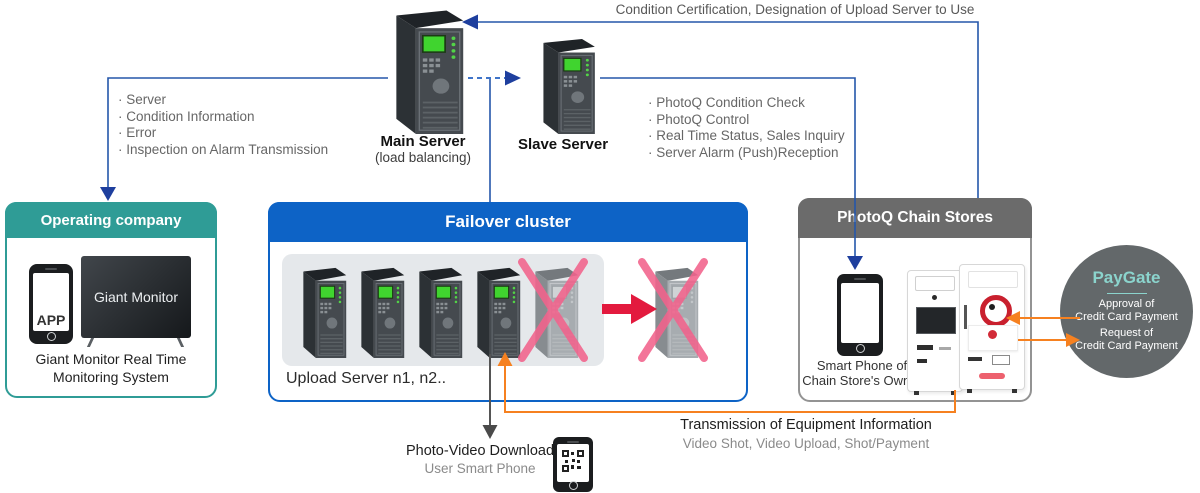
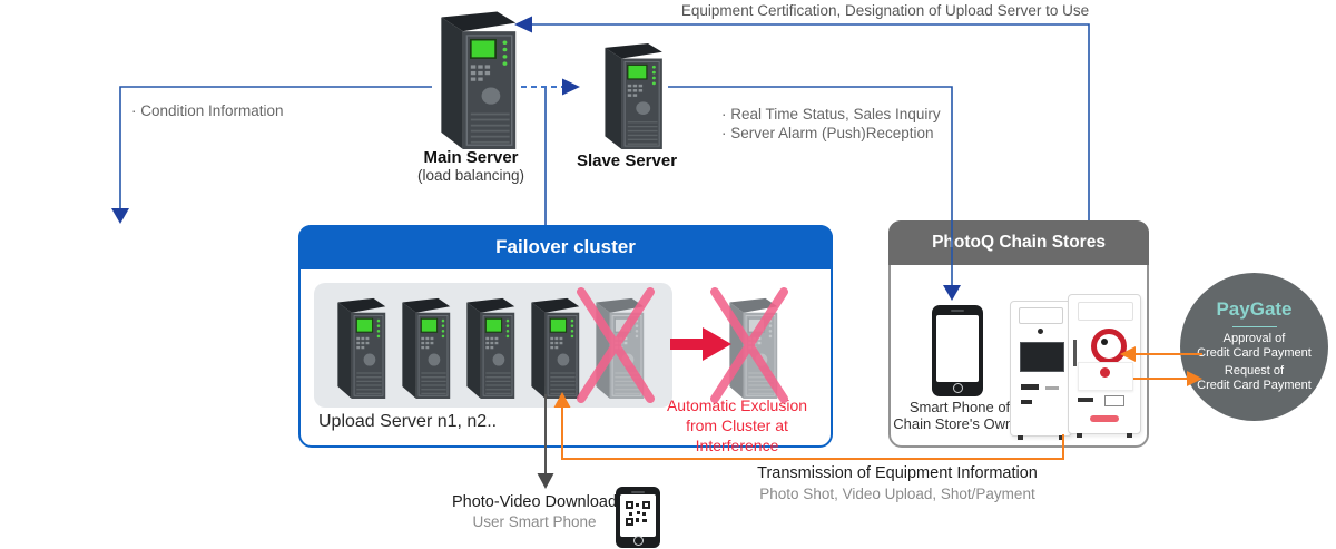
- Condition Certification, Designation of Upload Server to Use
+ Equipment Certification, Designation of Upload Server to Use
  Main Server
  (load balancing)
  Slave Server
- · Server
  · Condition Information
- · Error
- · Inspection on Alarm Transmission
- · PhotoQ Condition Check
- · PhotoQ Control
  · Real Time Status, Sales Inquiry
  · Server Alarm (Push)Reception
- Operating company
- APP
- Giant Monitor
- Giant Monitor Real Time
- Monitoring System
  Failover cluster
  Upload Server n1, n2..
+ Automatic Exclusion
+ from Cluster at Interference
  PhotoQ Chain Stores
  Smart Phone of
  Chain Store's Ow
  PayGate
  Approval of
  redit Card Payment
  Request of
  Credit Card Payment
  Photo-Video Download
  User Smart Phone
  Transmission of Equipment Information
- Video Shot, Video Upload, Shot/Payment
+ Photo Shot, Video Upload, Shot/Payment
